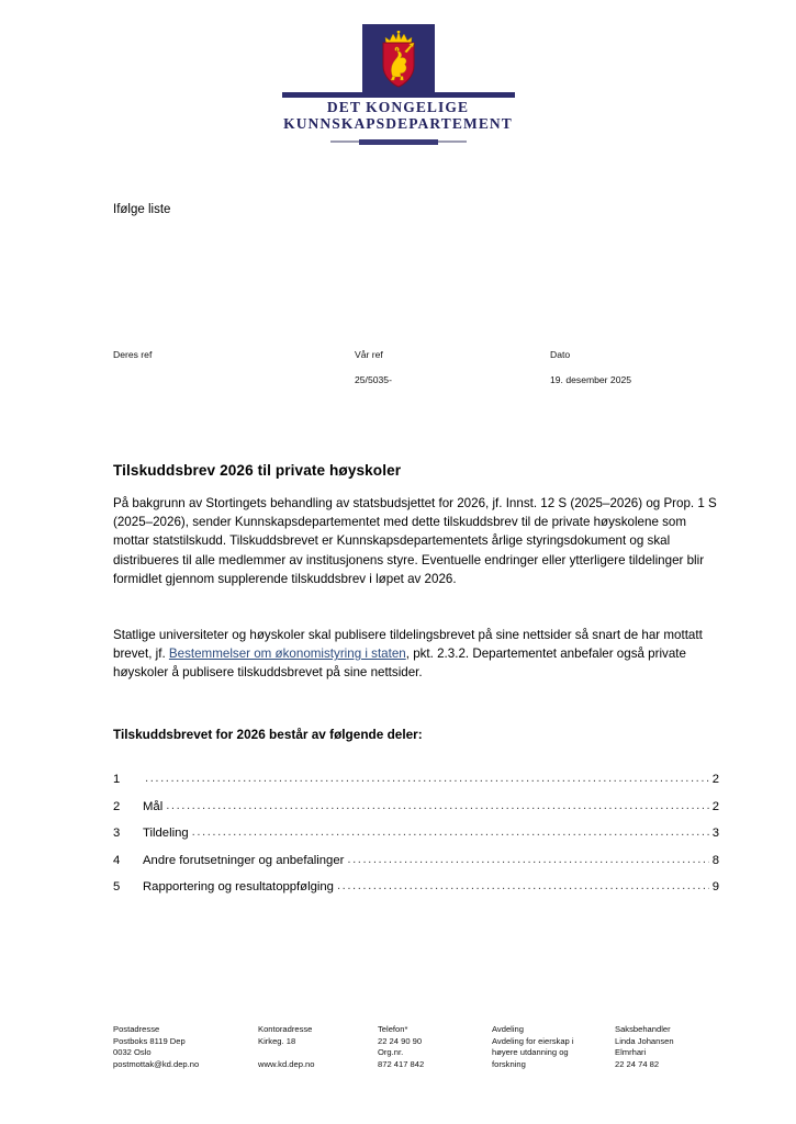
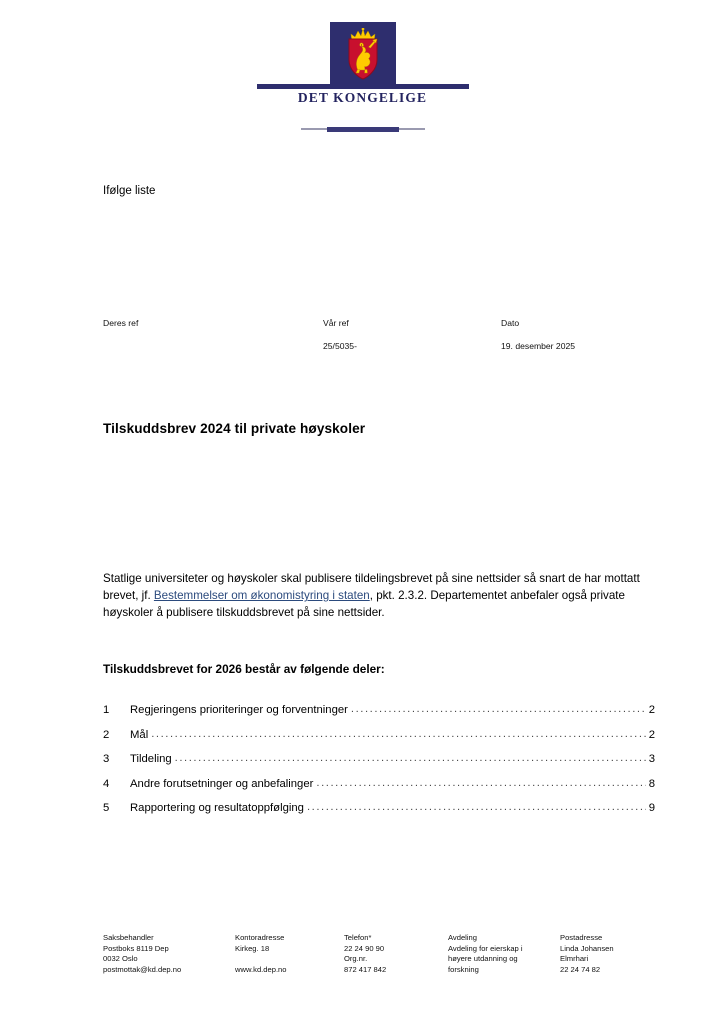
  DET KONGELIGE
- KUNNSKAPSDEPARTEMENT
  Ifølge liste
  Deres ref
  Vår ref
  25/5035-
  Dato
  19. desember 2025
- Tilskuddsbrev 2026 til private høyskoler
+ Tilskuddsbrev 2024 til private høyskoler
- På bakgrunn av Stortingets behandling av statsbudsjettet for 2026, jf. Innst. 12 S (2025–2026) og Prop. 1 S (2025–2026), sender Kunnskapsdepartementet med dette tilskuddsbrev til de private høyskolene som mottar statstilskudd. Tilskuddsbrevet er Kunnskapsdepartementets årlige styringsdokument og skal distribueres til alle medlemmer av institusjonens styre. Eventuelle endringer eller ytterligere tildelinger blir formidlet gjennom supplerende tilskuddsbrev i løpet av 2026.
  Statlige universiteter og høyskoler skal publisere tildelingsbrevet på sine nettsider så snart de har mottatt brevet, jf. Bestemmelser om økonomistyring i staten, pkt. 2.3.2. Departementet anbefaler også private høyskoler å publisere tilskuddsbrevet på sine nettsider.
  Tilskuddsbrevet for 2026 består av følgende deler:
  1
+ Regjeringens prioriteringer og forventninger
  2
  2
  Mål
  2
  3
  Tildeling
  3
  4
  Andre forutsetninger og anbefalinger
  8
  5
  Rapportering og resultatoppfølging
  9
- Postadresse
+ Saksbehandler
  Postboks 8119 Dep
  0032 Oslo
  postmottak@kd.dep.no
  Kontoradresse
  Kirkeg. 18
  www.kd.dep.no
  Telefon*
  22 24 90 90
  Org.nr.
  872 417 842
  Avdeling
  Avdeling for eierskap i
  høyere utdanning og
  forskning
- Saksbehandler
+ Postadresse
  Linda Johansen
  Elmrhari
  22 24 74 82
